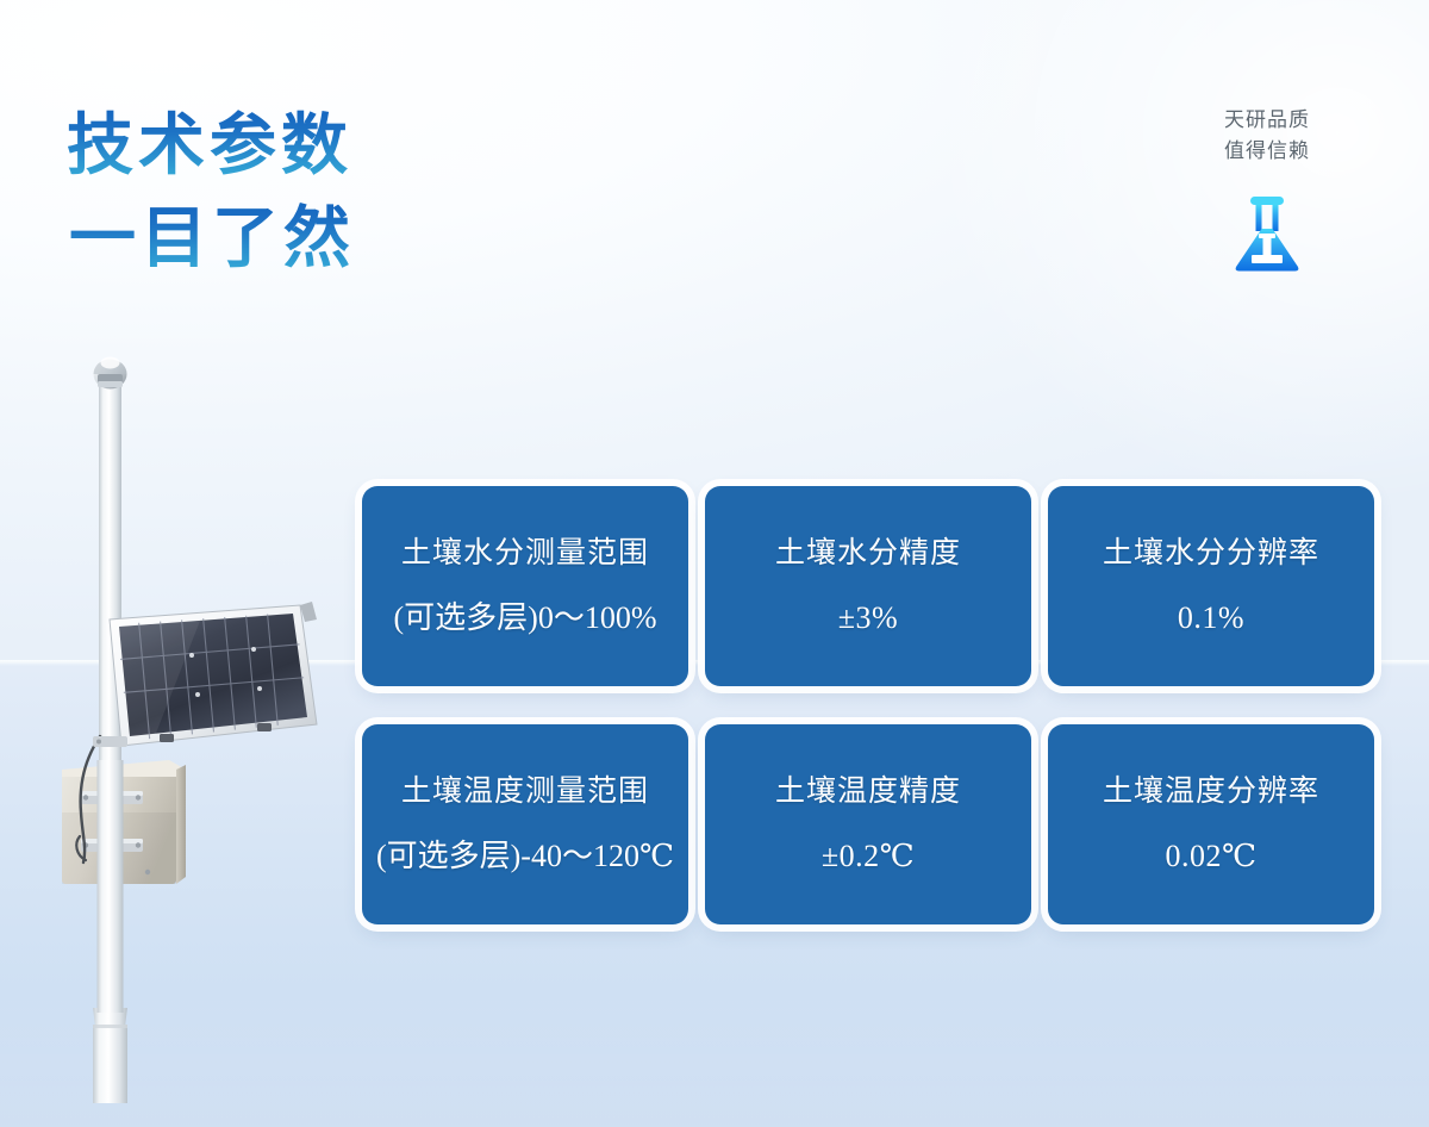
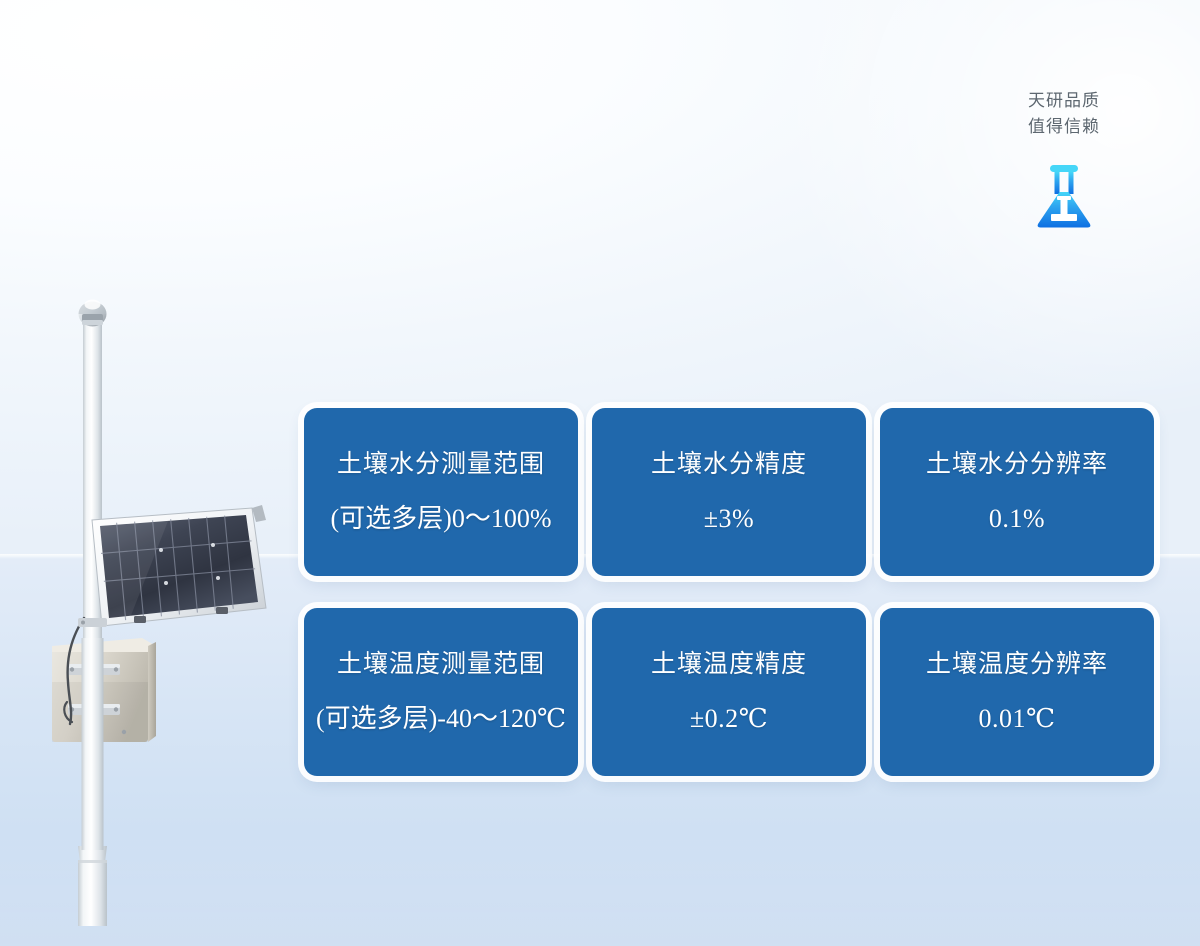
- 技术参数
- 一目了然
  天研品质
  值得信赖
  土壤水分测量范围
  (可选多层)0～100%
  土壤水分精度
  ±3%
  土壤水分分辨率
  0.1%
  土壤温度测量范围
  (可选多层)-40～120℃
  土壤温度精度
  ±0.2℃
  土壤温度分辨率
- 0.02℃
+ 0.01℃
